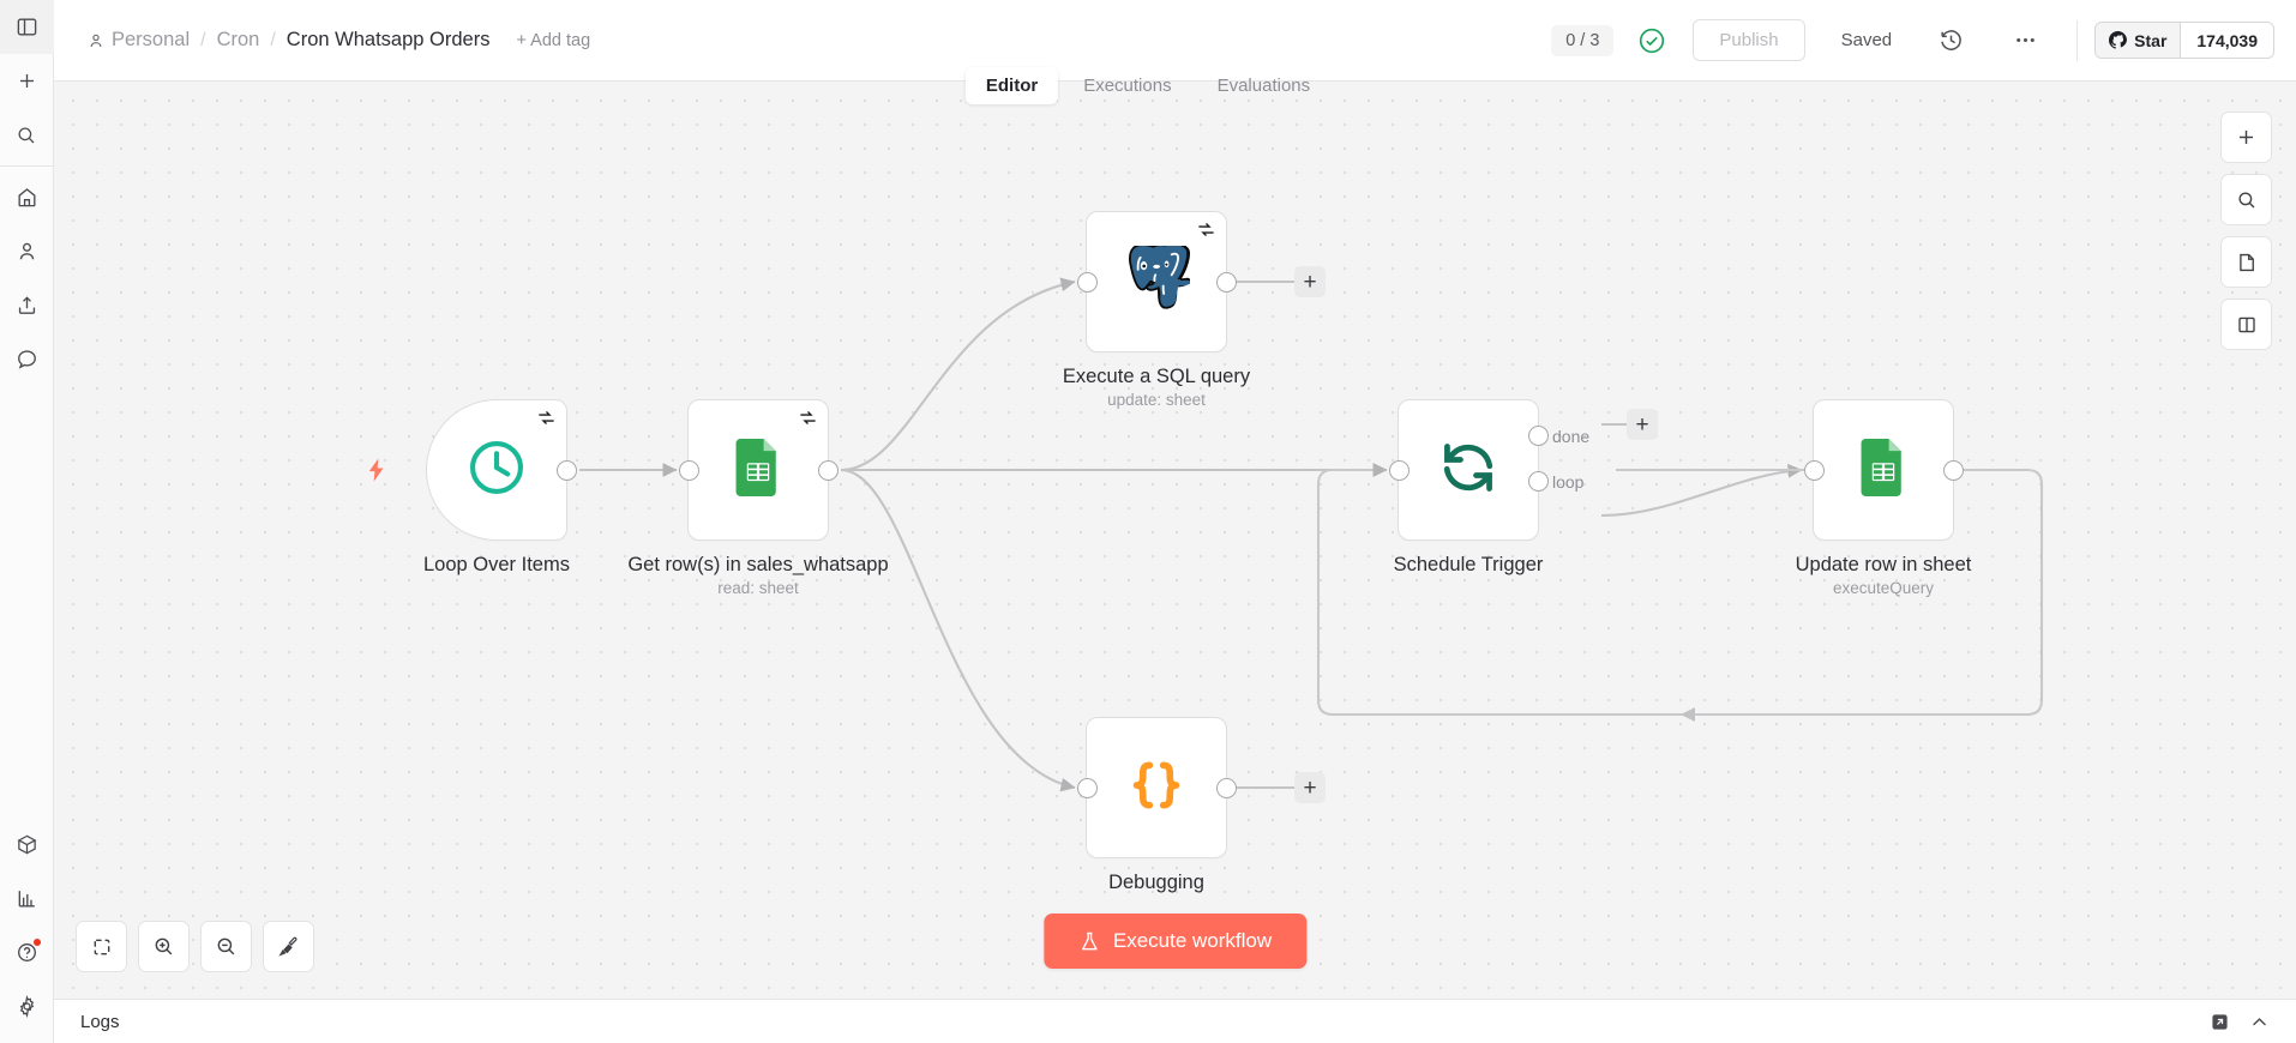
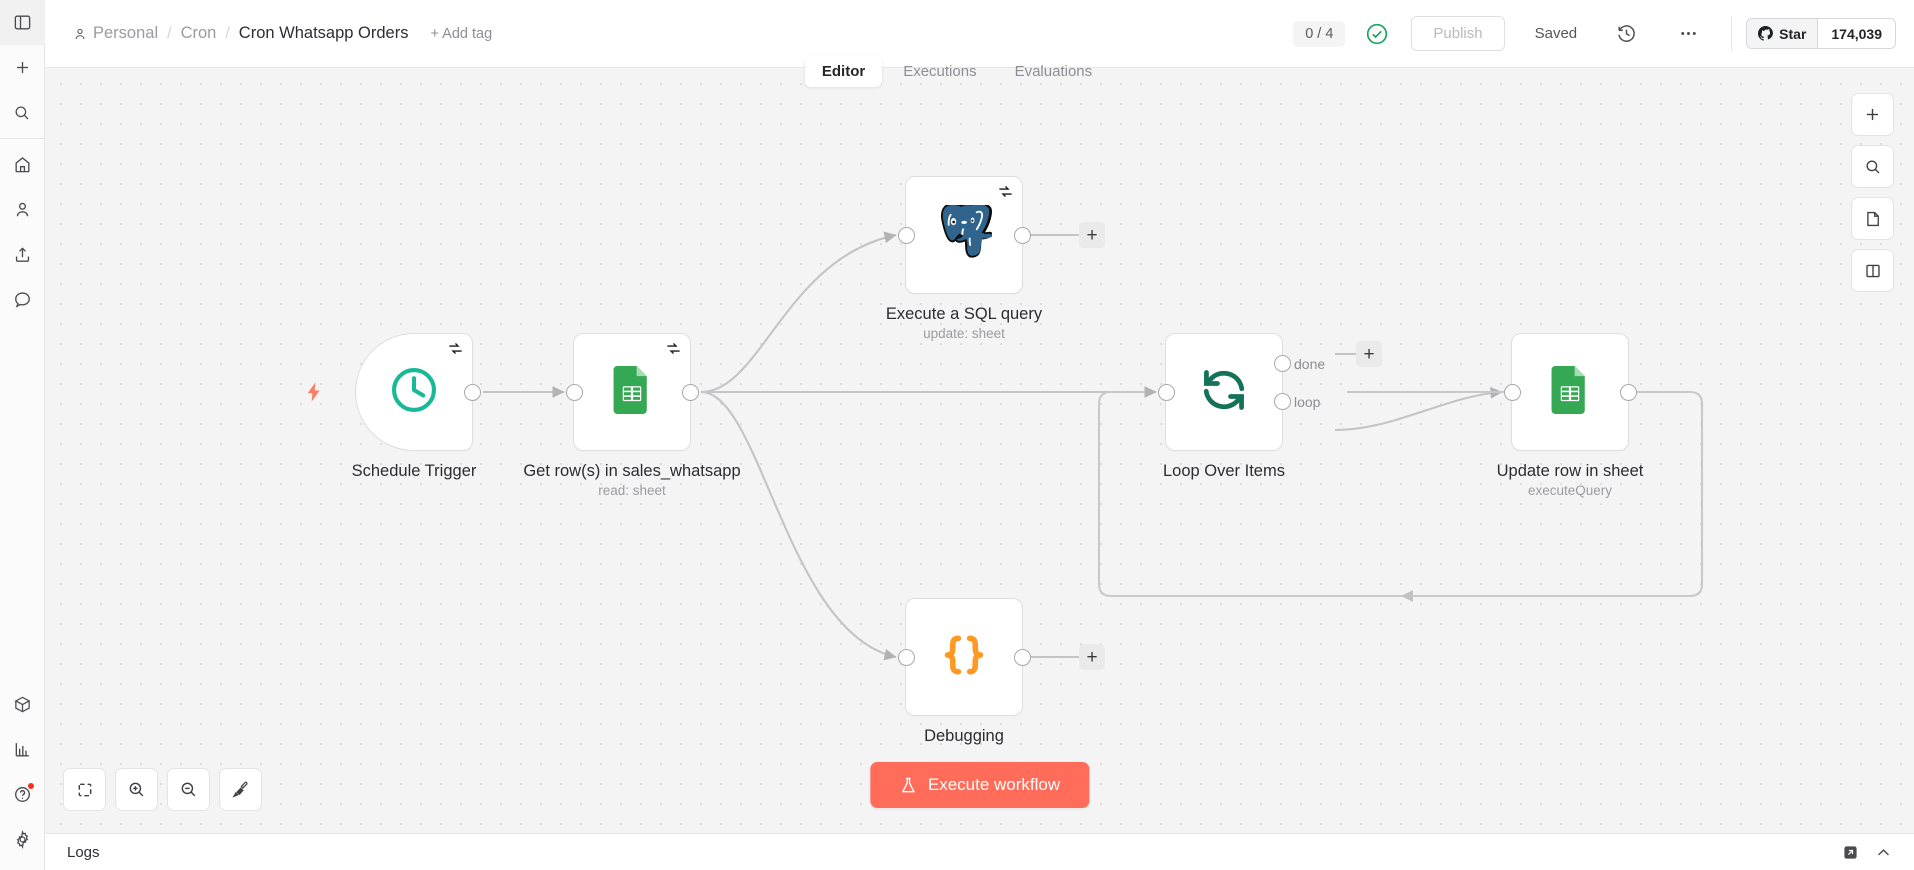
  Personal
  /
  Cron
  /
  Cron Whatsapp Orders
  + Add tag
- 0 / 3
+ 0 / 4
  Publish
  Saved
  Star
  174,039
  Editor
  Executions
  Evaluations
- Loop Over Items
+ Schedule Trigger
  Get row(s) in sales_whatsapp
  read: sheet
  Execute a SQL query
  update: sheet
  +
  Debugging
  +
  done
  loop
- Schedule Trigger
+ Loop Over Items
  +
  Update row in sheet
  executeQuery
  Execute workflow
  Logs
